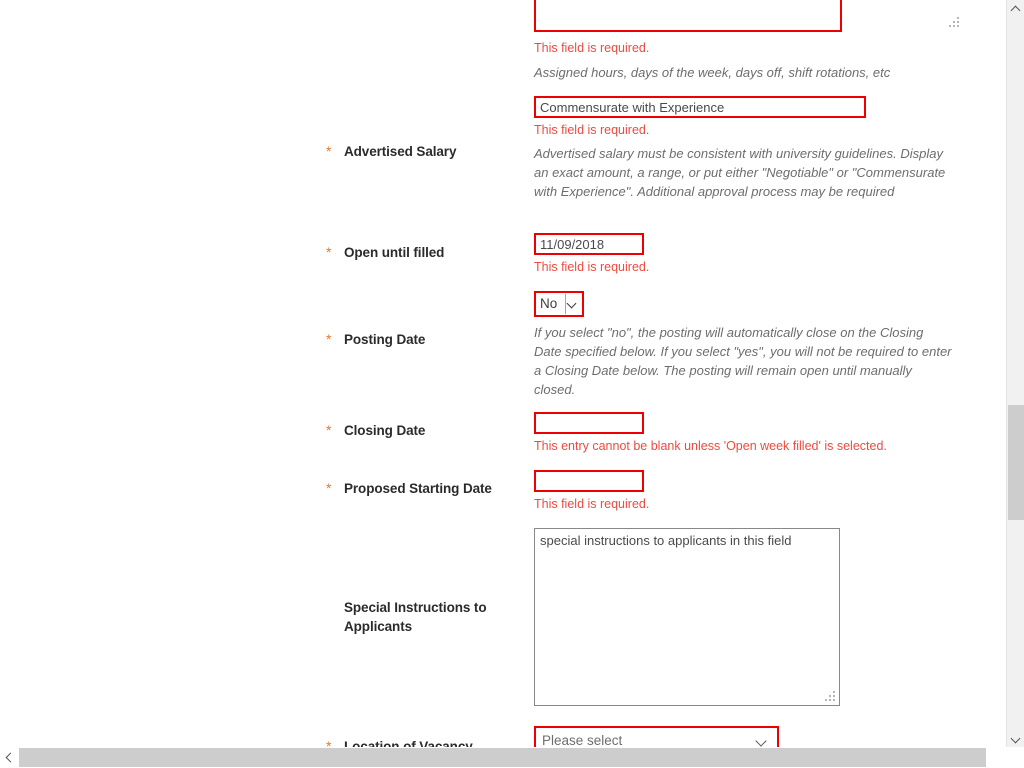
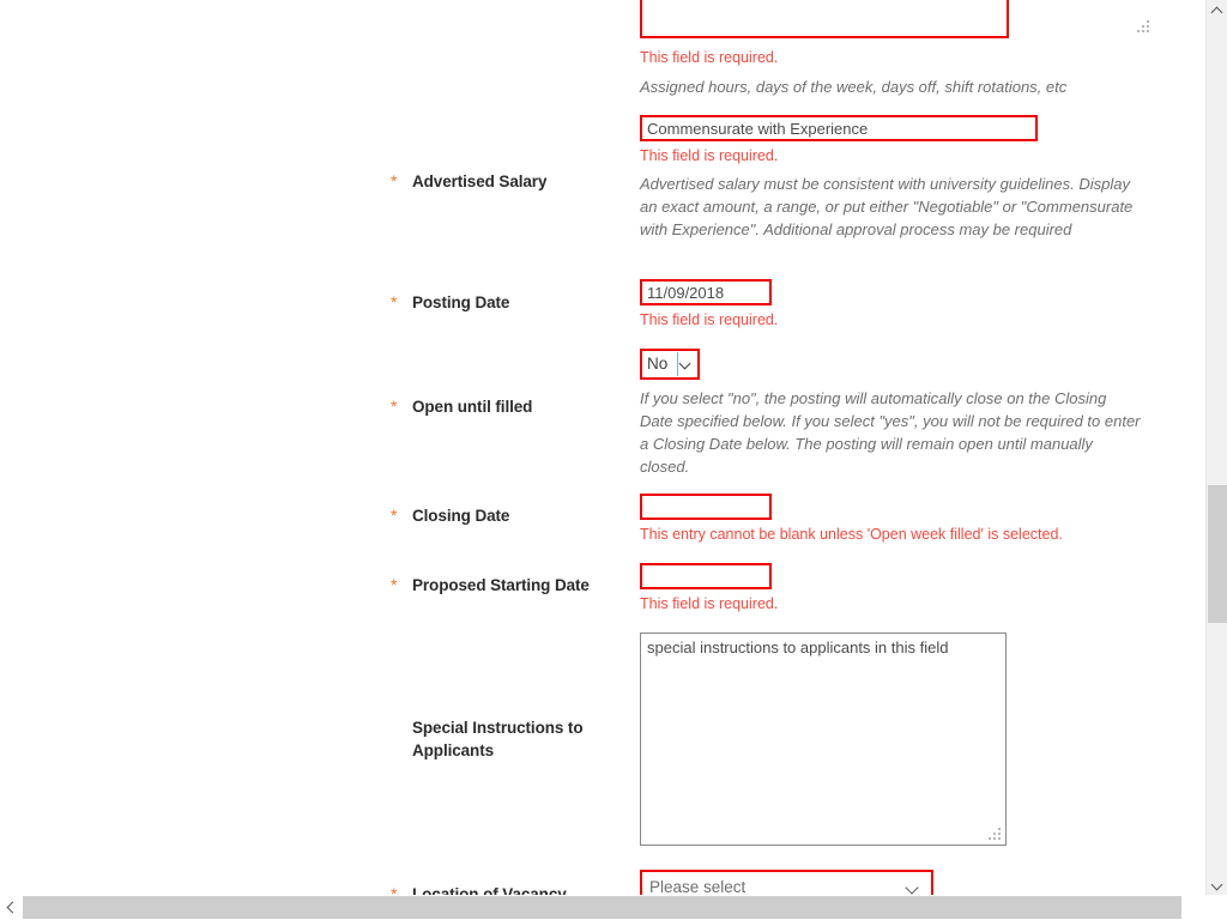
  This field is required.
  Assigned hours, days of the week, days off, shift rotations, etc
  *
  Advertised Salary
  Commensurate with Experience
  This field is required.
  Advertised salary must be consistent with university guidelines. Display an exact amount, a range, or put either "Negotiable" or "Commensurate with Experience". Additional approval process may be required
  *
- Open until filled
+ Posting Date
  11/09/2018
  This field is required.
  *
- Posting Date
+ Open until filled
  No
  If you select "no", the posting will automatically close on the Closing Date specified below. If you select "yes", you will not be required to enter a Closing Date below. The posting will remain open until manually closed.
  *
  Closing Date
  This entry cannot be blank unless 'Open week filled' is selected.
  *
  Proposed Starting Date
  This field is required.
  Special Instructions to
  Applicants
  special instructions to applicants in this field
  *
  Please select
